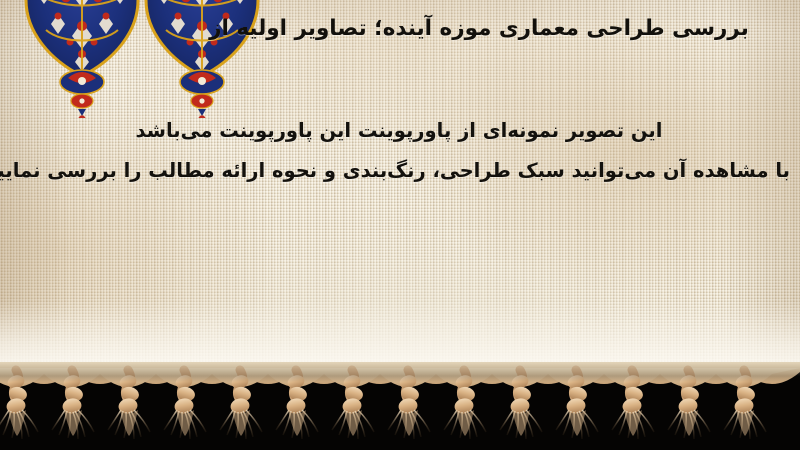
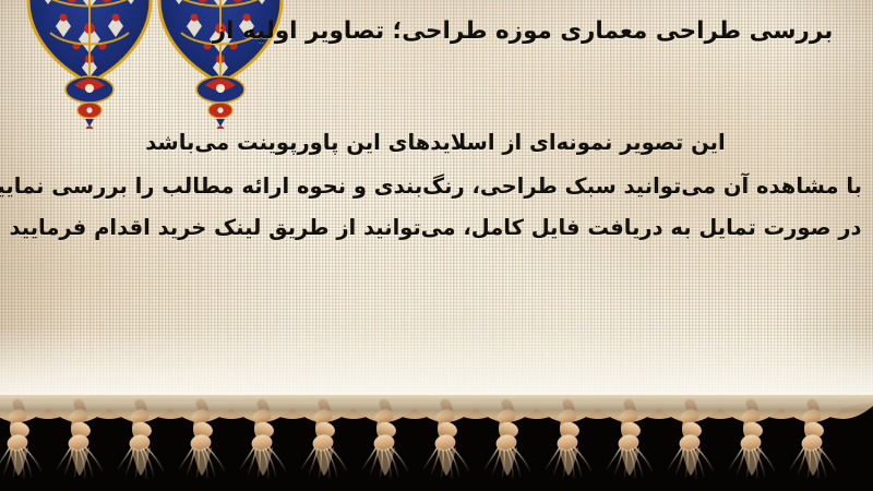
- بررسی طراحی معماری موزه آینده؛ تصاویر اولیه از
+ بررسی طراحی معماری موزه طراحی؛ تصاویر اولیه از
- این تصویر نمونه‌ای از پاورپوینت این پاورپوینت می‌باشد
+ این تصویر نمونه‌ای از اسلایدهای این پاورپوینت می‌باشد
  با مشاهده آن می‌توانید سبک طراحی، رنگ‌بندی و نحوه ارائه مطالب را بررسی نمایی
+ در صورت تمایل به دریافت فایل کامل، می‌توانید از طریق لینک خرید اقدام فرمایید
